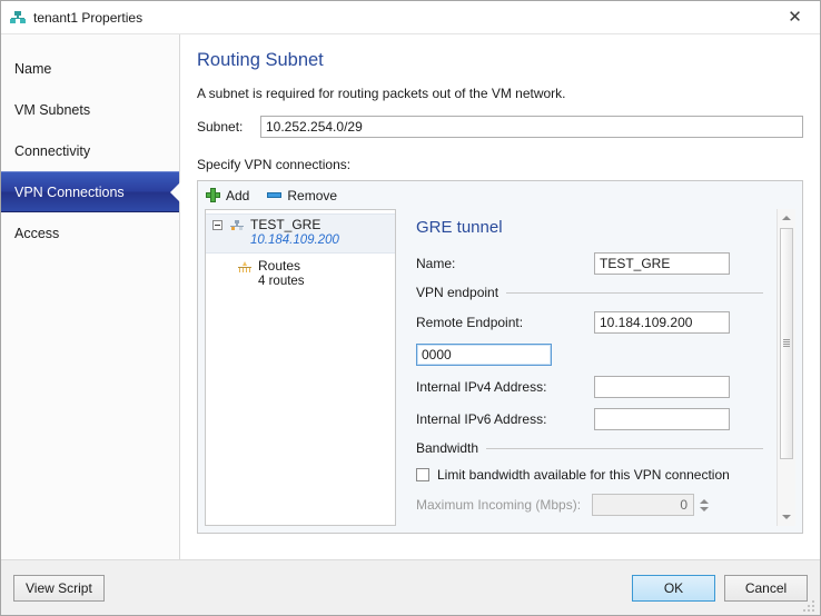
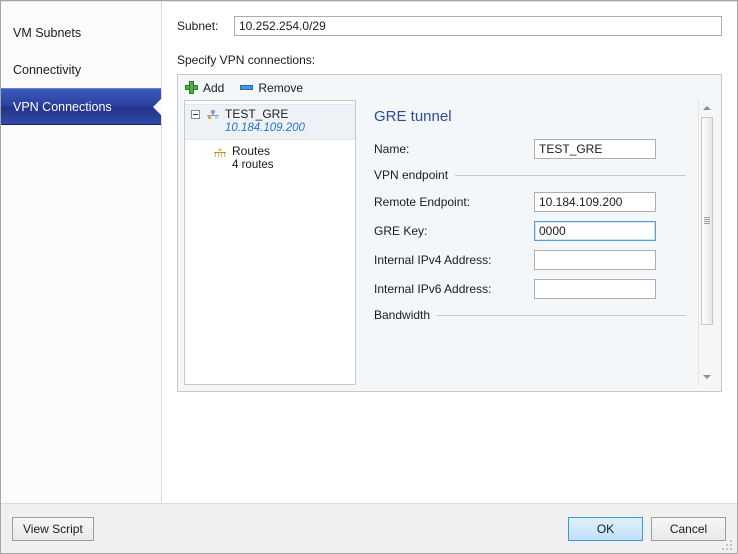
- tenant1 Properties
- ✕
- Name
  VM Subnets
  Connectivity
  VPN Connections
- Access
- Routing Subnet
- A subnet is required for routing packets out of the VM network.
  Subnet:
  10.252.254.0/29
  Specify VPN connections:
  Add
  Remove
  TEST_GRE
  10.184.109.200
  Routes
  4 routes
  GRE tunnel
  Name:
  TEST_GRE
  VPN endpoint
  Remote Endpoint:
  10.184.109.200
+ GRE Key:
  0000
  Internal IPv4 Address:
  Internal IPv6 Address:
  Bandwidth
- Limit bandwidth available for this VPN connection
- Maximum Incoming (Mbps):
- 0
  View Script
  OK
  Cancel
